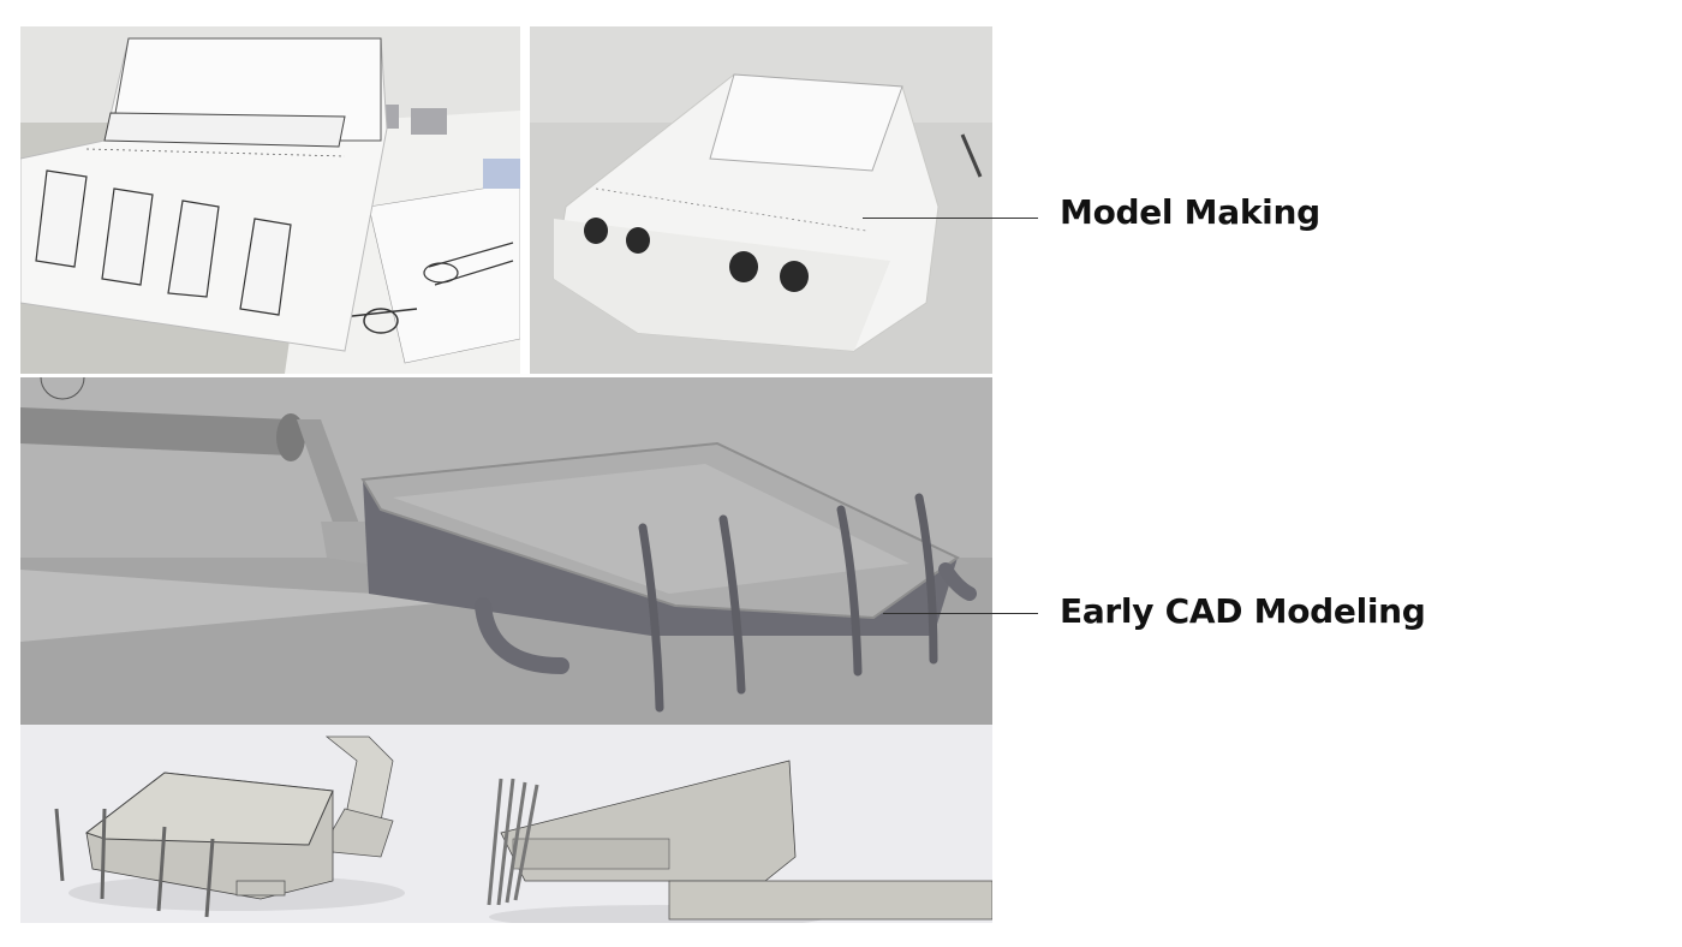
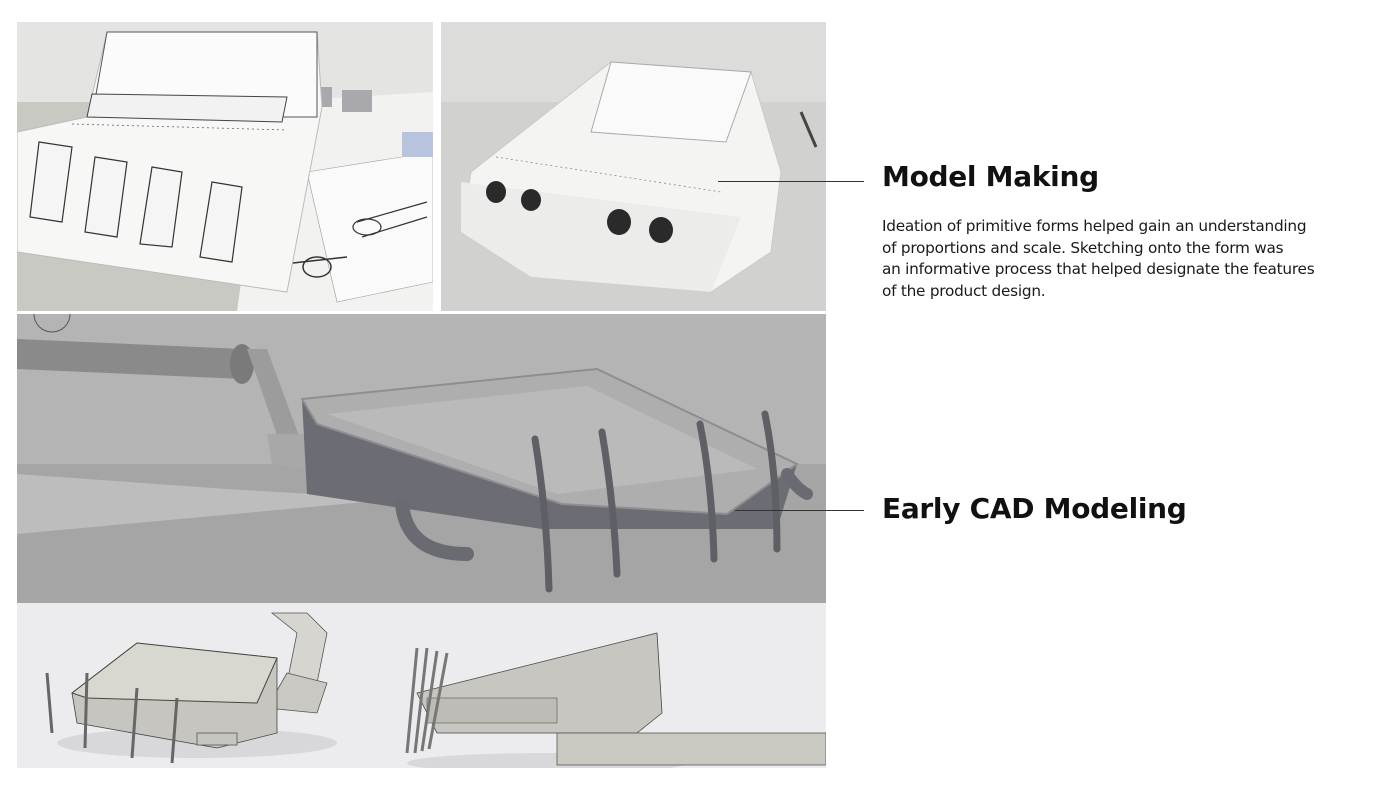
  Model Making
+ Ideation of primitive forms helped gain an understanding
+ of proportions and scale. Sketching onto the form was
+ an informative process that helped designate the features
+ of the product design.
  Early CAD Modeling
